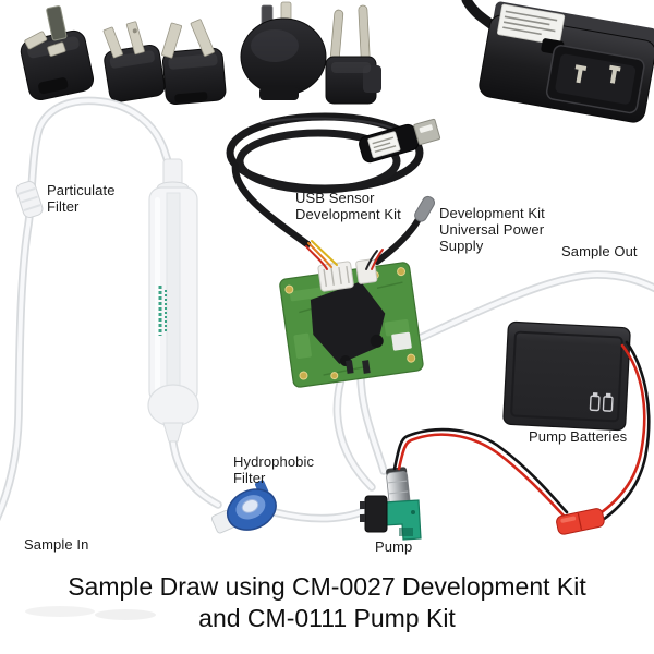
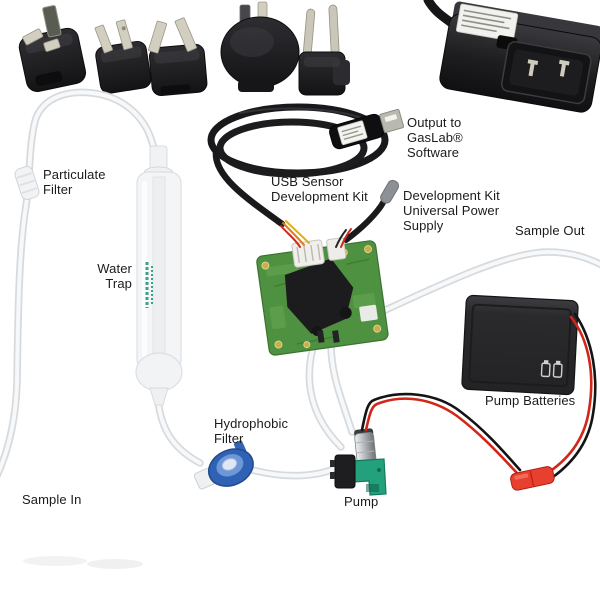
  Particulate
  Filter
+ Water
+ Trap
  USB Sensor
  Development Kit
+ Output to
+ GasLab®
+ Software
  Development Kit
  Universal Power
  Supply
  Sample Out
  Hydrophobic
  Filter
  Sample In
  Pump
  Pump Batteries
- Sample Draw using CM-0027 Development Kit
- and CM-0111 Pump Kit
